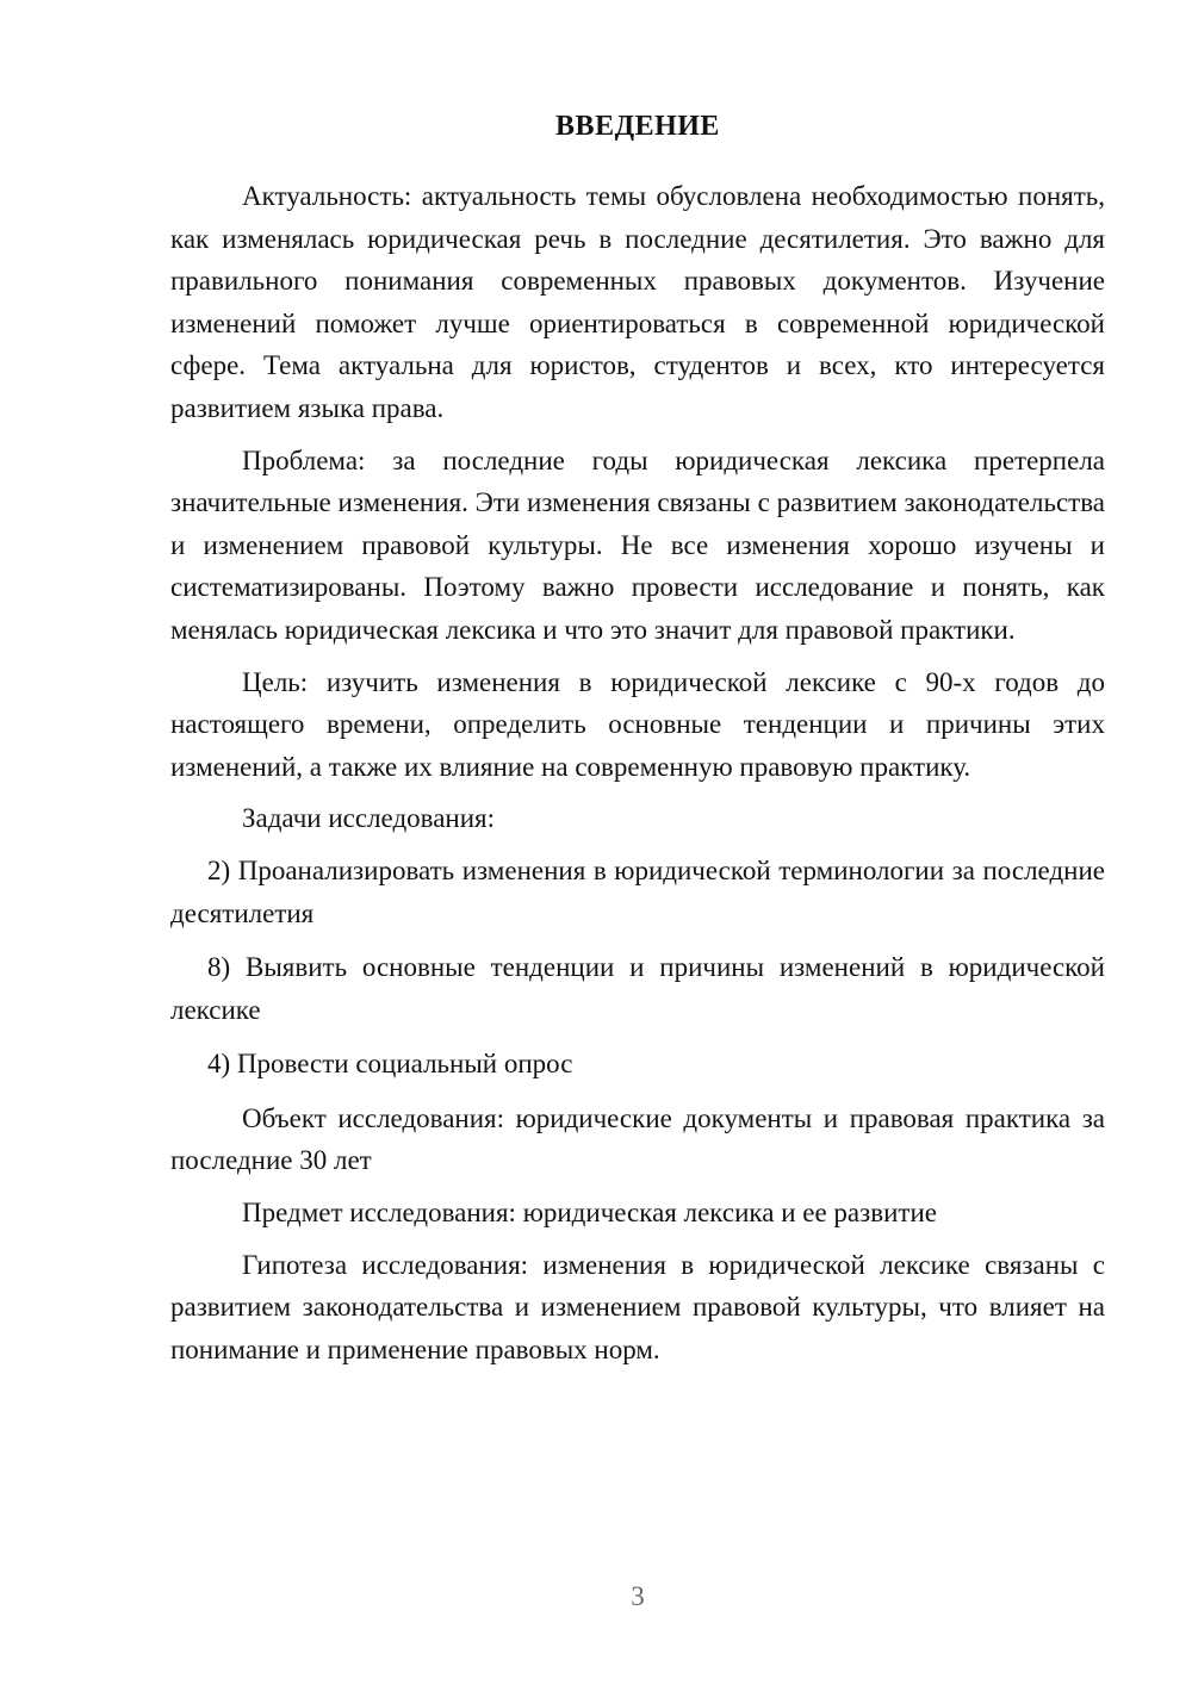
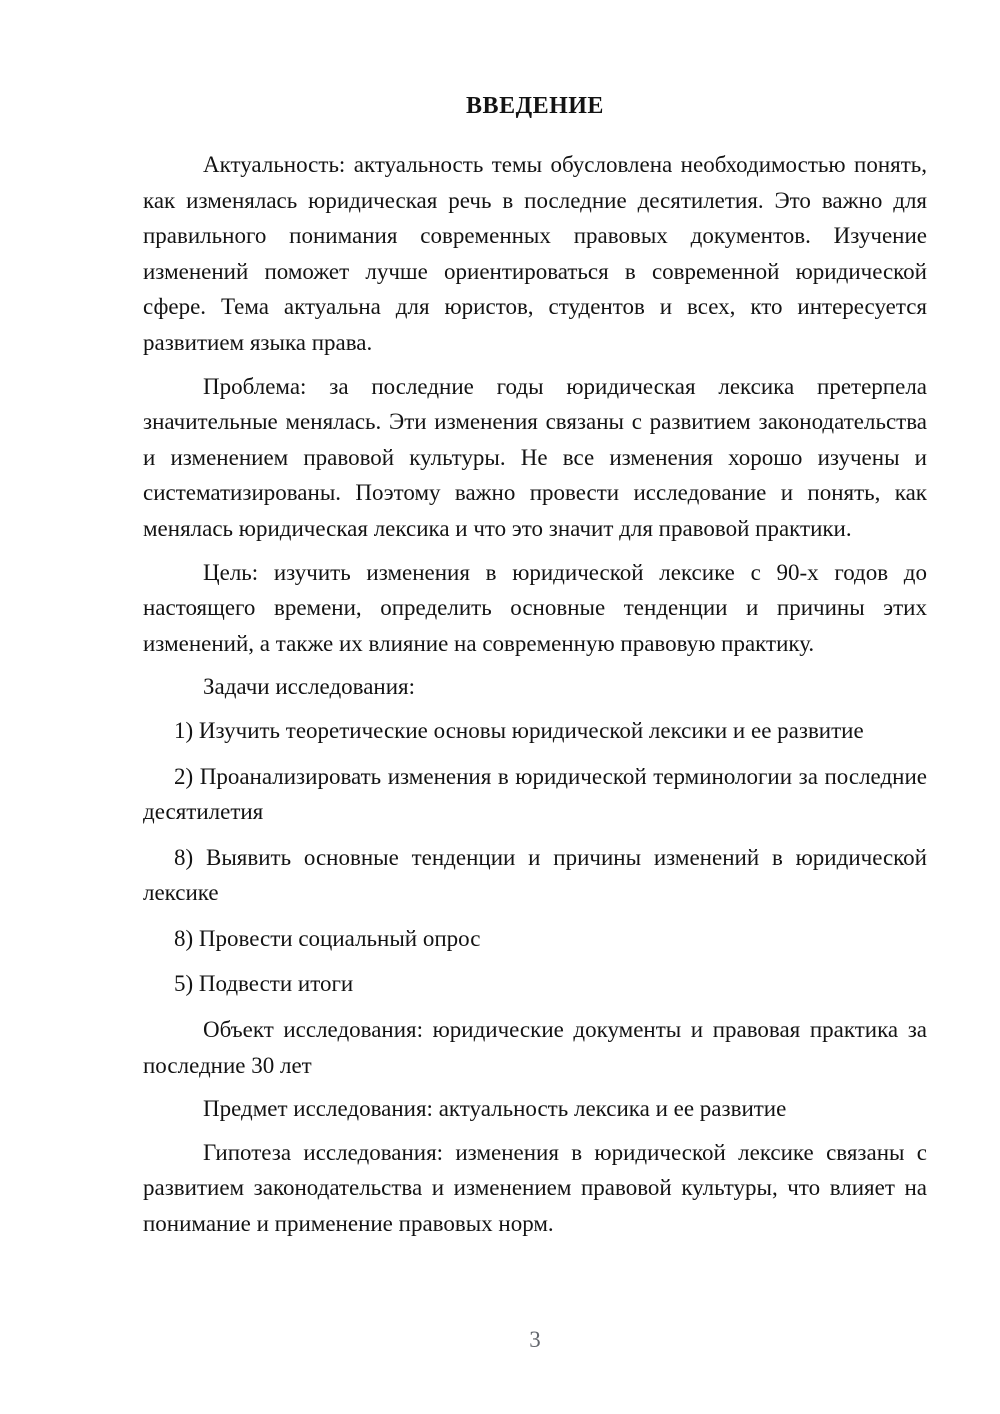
  ВВЕДЕНИЕ
  Актуальность: актуальность темы обусловлена необходимостью понять, как изменялась юридическая речь в последние десятилетия. Это важно для правильного понимания современных правовых документов. Изучение изменений поможет лучше ориентироваться в современной юридической сфере. Тема актуальна для юристов, студентов и всех, кто интересуется развитием языка права.
- Проблема: за последние годы юридическая лексика претерпела значительные изменения. Эти изменения связаны с развитием законодательства и изменением правовой культуры. Не все изменения хорошо изучены и систематизированы. Поэтому важно провести исследование и понять, как менялась юридическая лексика и что это значит для правовой практики.
+ Проблема: за последние годы юридическая лексика претерпела значительные менялась. Эти изменения связаны с развитием законодательства и изменением правовой культуры. Не все изменения хорошо изучены и систематизированы. Поэтому важно провести исследование и понять, как менялась юридическая лексика и что это значит для правовой практики.
  Цель: изучить изменения в юридической лексике с 90-х годов до настоящего времени, определить основные тенденции и причины этих изменений, а также их влияние на современную правовую практику.
  Задачи исследования:
+ 1) Изучить теоретические основы юридической лексики и ее развитие
  2) Проанализировать изменения в юридической терминологии за последние десятилетия
  8) Выявить основные тенденции и причины изменений в юридической лексике
- 4) Провести социальный опрос
+ 8) Провести социальный опрос
+ 5) Подвести итоги
  Объект исследования: юридические документы и правовая практика за последние 30 лет
- Предмет исследования: юридическая лексика и ее развитие
+ Предмет исследования: актуальность лексика и ее развитие
  Гипотеза исследования: изменения в юридической лексике связаны с развитием законодательства и изменением правовой культуры, что влияет на понимание и применение правовых норм.
  3
